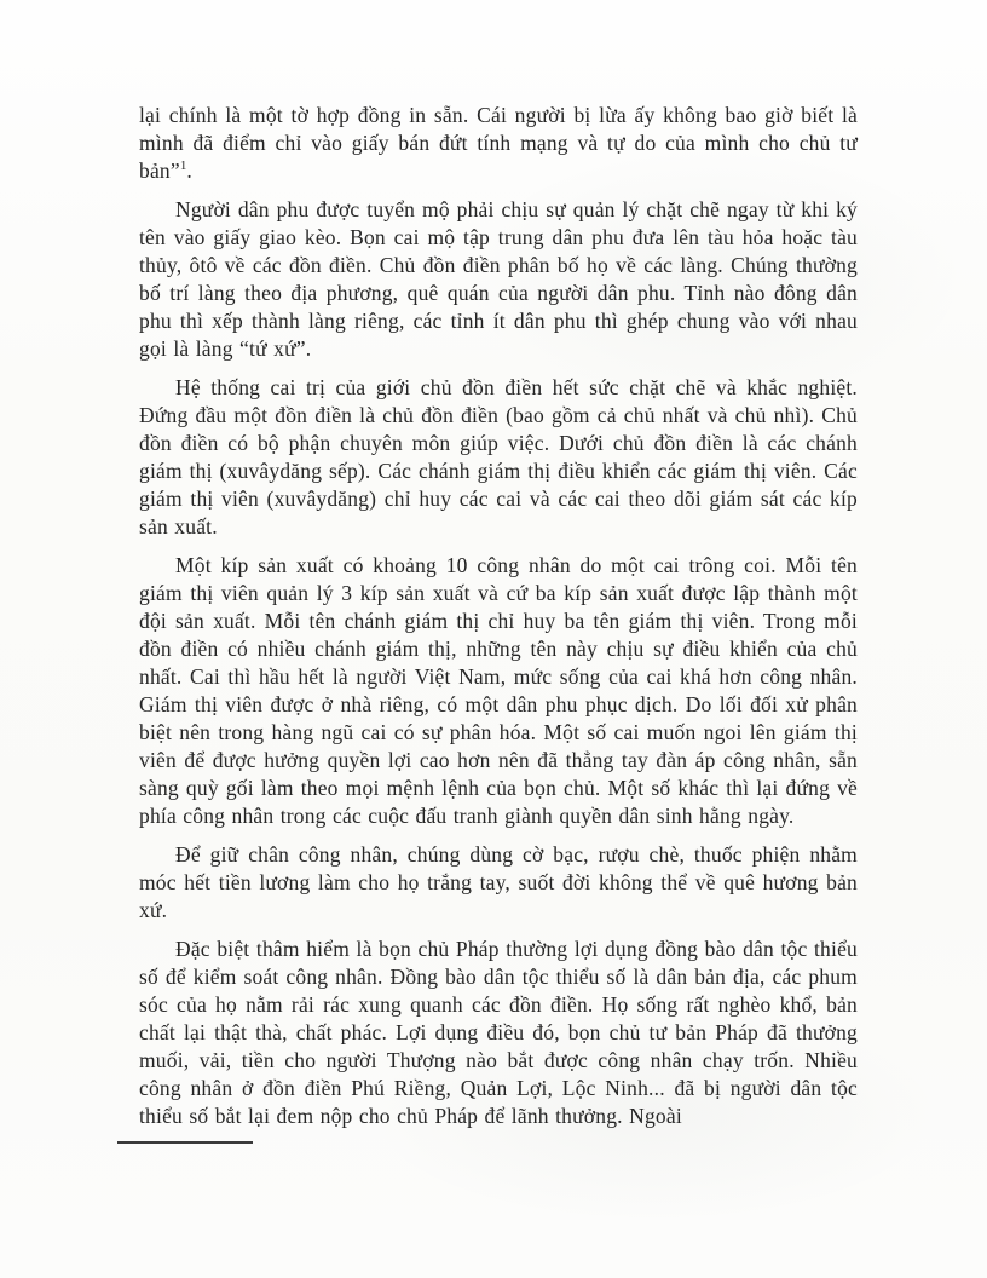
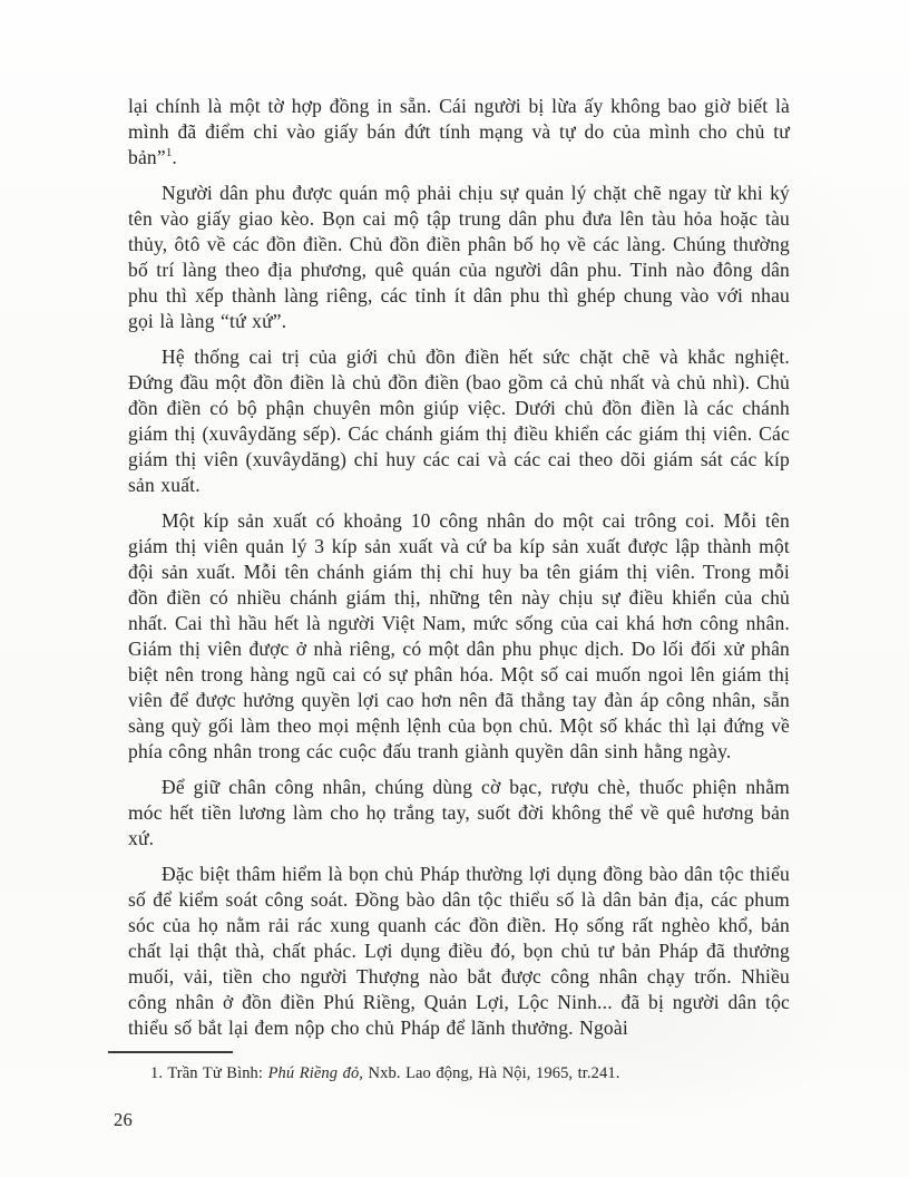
  lại chính là một tờ hợp đồng in sẵn. Cái người bị lừa ấy không bao giờ biết là mình đã điểm chỉ vào giấy bán đứt tính mạng và tự do của mình cho chủ tư bản”1.
- Người dân phu được tuyển mộ phải chịu sự quản lý chặt chẽ ngay từ khi ký tên vào giấy giao kèo. Bọn cai mộ tập trung dân phu đưa lên tàu hỏa hoặc tàu thủy, ôtô về các đồn điền. Chủ đồn điền phân bố họ về các làng. Chúng thường bố trí làng theo địa phương, quê quán của người dân phu. Tỉnh nào đông dân phu thì xếp thành làng riêng, các tỉnh ít dân phu thì ghép chung vào với nhau gọi là làng “tứ xứ”.
+ Người dân phu được quán mộ phải chịu sự quản lý chặt chẽ ngay từ khi ký tên vào giấy giao kèo. Bọn cai mộ tập trung dân phu đưa lên tàu hỏa hoặc tàu thủy, ôtô về các đồn điền. Chủ đồn điền phân bố họ về các làng. Chúng thường bố trí làng theo địa phương, quê quán của người dân phu. Tỉnh nào đông dân phu thì xếp thành làng riêng, các tỉnh ít dân phu thì ghép chung vào với nhau gọi là làng “tứ xứ”.
  Hệ thống cai trị của giới chủ đồn điền hết sức chặt chẽ và khắc nghiệt. Đứng đầu một đồn điền là chủ đồn điền (bao gồm cả chủ nhất và chủ nhì). Chủ đồn điền có bộ phận chuyên môn giúp việc. Dưới chủ đồn điền là các chánh giám thị (xuvâydăng sếp). Các chánh giám thị điều khiển các giám thị viên. Các giám thị viên (xuvâydăng) chỉ huy các cai và các cai theo dõi giám sát các kíp sản xuất.
  Một kíp sản xuất có khoảng 10 công nhân do một cai trông coi. Mỗi tên giám thị viên quản lý 3 kíp sản xuất và cứ ba kíp sản xuất được lập thành một đội sản xuất. Mỗi tên chánh giám thị chỉ huy ba tên giám thị viên. Trong mỗi đồn điền có nhiều chánh giám thị, những tên này chịu sự điều khiển của chủ nhất. Cai thì hầu hết là người Việt Nam, mức sống của cai khá hơn công nhân. Giám thị viên được ở nhà riêng, có một dân phu phục dịch. Do lối đối xử phân biệt nên trong hàng ngũ cai có sự phân hóa. Một số cai muốn ngoi lên giám thị viên để được hưởng quyền lợi cao hơn nên đã thẳng tay đàn áp công nhân, sẵn sàng quỳ gối làm theo mọi mệnh lệnh của bọn chủ. Một số khác thì lại đứng về phía công nhân trong các cuộc đấu tranh giành quyền dân sinh hằng ngày.
  Để giữ chân công nhân, chúng dùng cờ bạc, rượu chè, thuốc phiện nhằm móc hết tiền lương làm cho họ trắng tay, suốt đời không thể về quê hương bản xứ.
- Đặc biệt thâm hiểm là bọn chủ Pháp thường lợi dụng đồng bào dân tộc thiểu số để kiểm soát công nhân. Đồng bào dân tộc thiểu số là dân bản địa, các phum sóc của họ nằm rải rác xung quanh các đồn điền. Họ sống rất nghèo khổ, bản chất lại thật thà, chất phác. Lợi dụng điều đó, bọn chủ tư bản Pháp đã thưởng muối, vải, tiền cho người Thượng nào bắt được công nhân chạy trốn. Nhiều công nhân ở đồn điền Phú Riềng, Quản Lợi, Lộc Ninh... đã bị người dân tộc thiểu số bắt lại đem nộp cho chủ Pháp để lãnh thưởng. Ngoài
+ Đặc biệt thâm hiểm là bọn chủ Pháp thường lợi dụng đồng bào dân tộc thiểu số để kiểm soát công soát. Đồng bào dân tộc thiểu số là dân bản địa, các phum sóc của họ nằm rải rác xung quanh các đồn điền. Họ sống rất nghèo khổ, bản chất lại thật thà, chất phác. Lợi dụng điều đó, bọn chủ tư bản Pháp đã thưởng muối, vải, tiền cho người Thượng nào bắt được công nhân chạy trốn. Nhiều công nhân ở đồn điền Phú Riềng, Quản Lợi, Lộc Ninh... đã bị người dân tộc thiểu số bắt lại đem nộp cho chủ Pháp để lãnh thưởng. Ngoài
+ 1. Trần Tử Bình: Phú Riềng đỏ, Nxb. Lao động, Hà Nội, 1965, tr.241.
+ 26
